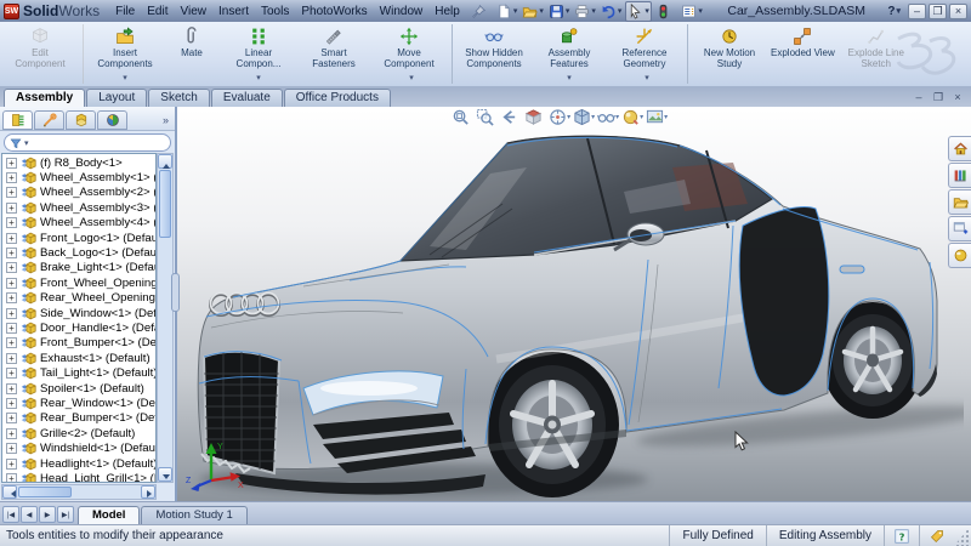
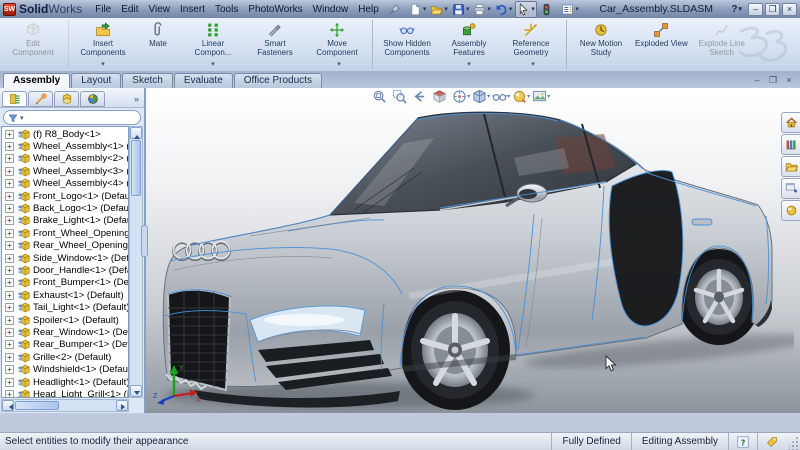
  SolidWorks
  File
  Edit
  View
  Insert
  Tools
  PhotoWorks
  Window
  Help
  Car_Assembly.SLDASM
  ?
  –
  ❐
  ×
  Edit Component
  Insert Components
  Mate
  Linear Compon...
  Smart Fasteners
  Move Component
  Show Hidden Components
  Assembly Features
  Reference Geometry
  New Motion Study
  Exploded View
  Explode Line Sketch
  Assembly
  Layout
  Sketch
  Evaluate
  Office Products
  –
  ❐
  ×
  »
  +
  (f) R8_Body<1>
  +
  Wheel_Assembly<1> (
  +
  Wheel_Assembly<2> (
  +
  Wheel_Assembly<3> (
  +
  Wheel_Assembly<4> (
  +
  Front_Logo<1> (Defau
  +
  Back_Logo<1> (Defau
  +
  Brake_Light<1> (Defa
  +
  Front_Wheel_Opening
  +
  Rear_Wheel_Opening
  +
  Side_Window<1> (Def
  +
  Door_Handle<1> (Def
  +
  Front_Bumper<1> (De
  +
  Exhaust<1> (Default)
  +
  Tail_Light<1> (Default)
  +
  Spoiler<1> (Default)
  +
  Rear_Window<1> (De
  +
  Rear_Bumper<1> (De
  +
  Grille<2> (Default)
  +
  Windshield<1> (Defau
  +
  Headlight<1> (Default)
  +
  Head_Light_Grill<1> (
- Model
- Motion Study 1
- Tools entities to modify their appearance
+ Select entities to modify their appearance
  Fully Defined
  Editing Assembly
  ?
